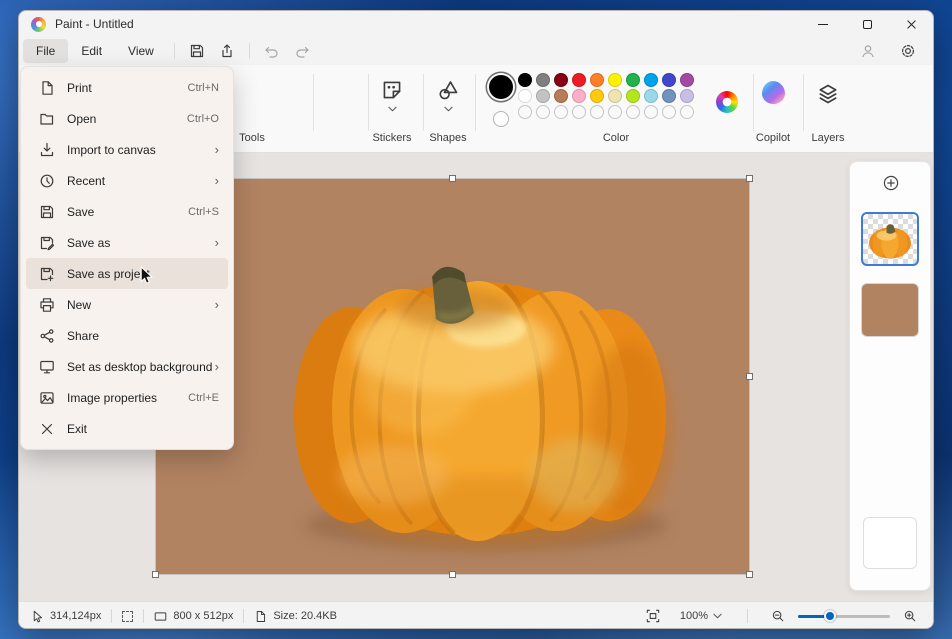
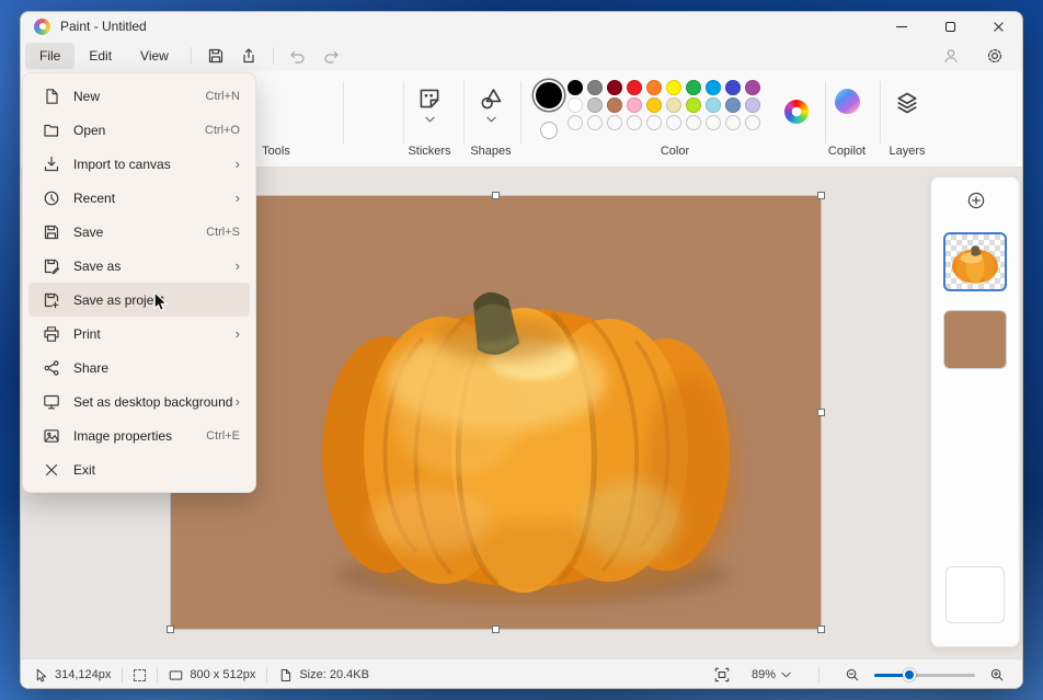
  Paint - Untitled
  File
  Edit
  View
  Tools
  Stickers
  Shapes
  Color
  Copilot
  Layers
  314,124px
  800 x 512px
  Size: 20.4KB
- 100%
+ 89%
- Print
+ New
  Ctrl+N
  Open
  Ctrl+O
  Import to canvas
  ›
  Recent
  ›
  Save
  Ctrl+S
  Save as
  ›
  Save as proje
- New
+ Print
  ›
  Share
  Set as desktop background
  ›
  Image properties
  Ctrl+E
  Exit
